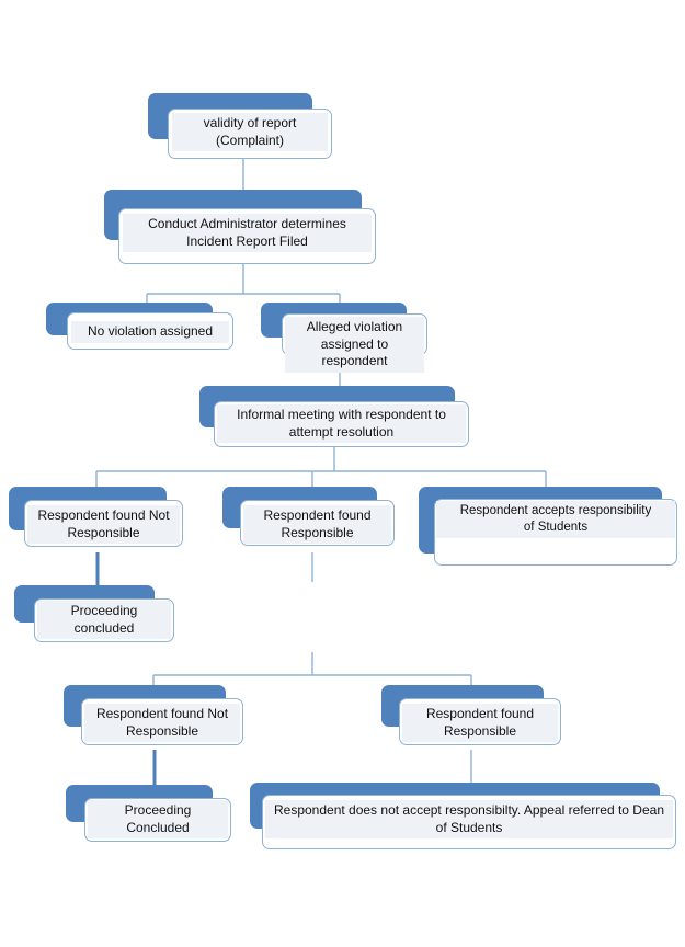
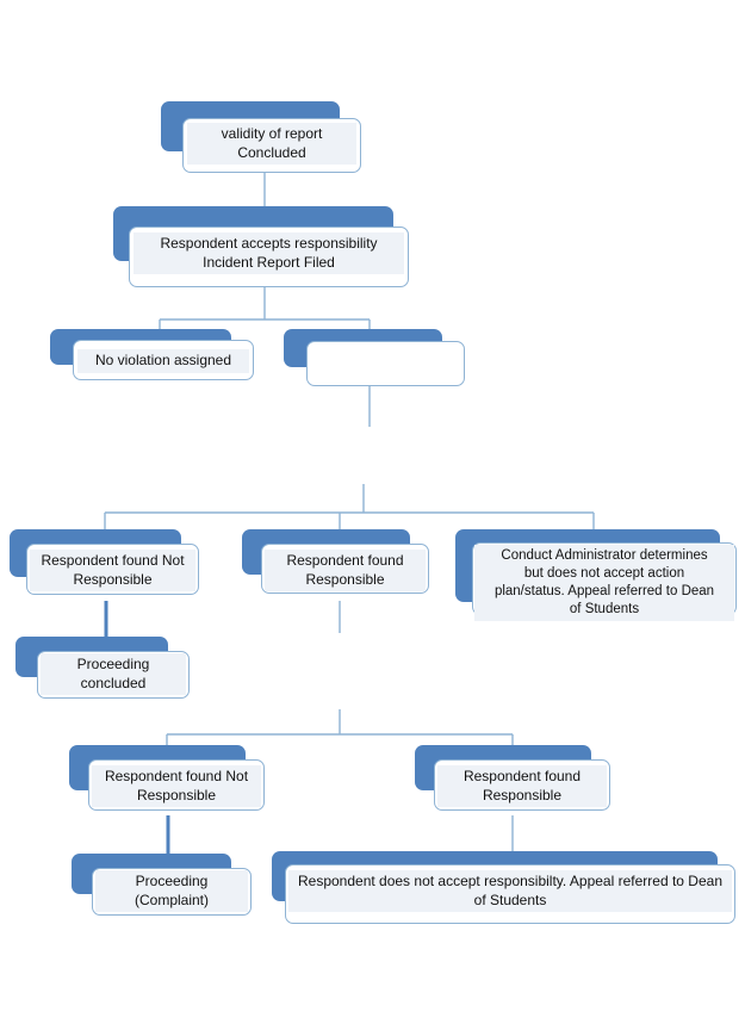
  validity of report
- (Complaint)
+ Concluded
- Conduct Administrator determines
+ Respondent accepts responsibility
  Incident Report Filed
  No violation assigned
- Alleged violation
- assigned to respondent
- Informal meeting with respondent to
- attempt resolution
  Respondent found Not
  Responsible
  Respondent found
  Responsible
- Respondent accepts responsibility
+ Conduct Administrator determines
+ but does not accept action
+ plan/status. Appeal referred to Dean
  of Students
  Proceeding
  concluded
  Respondent found Not
  Responsible
  Respondent found
  Responsible
  Proceeding
- Concluded
+ (Complaint)
  Respondent does not accept responsibilty. Appeal referred to Dean
  of Students
